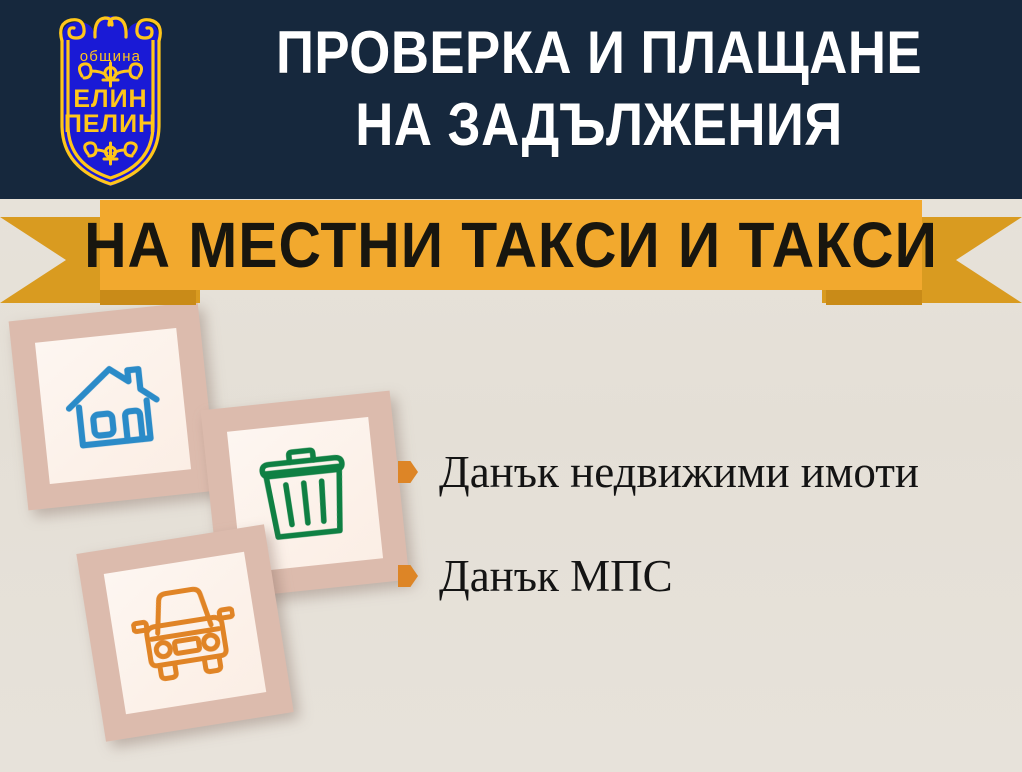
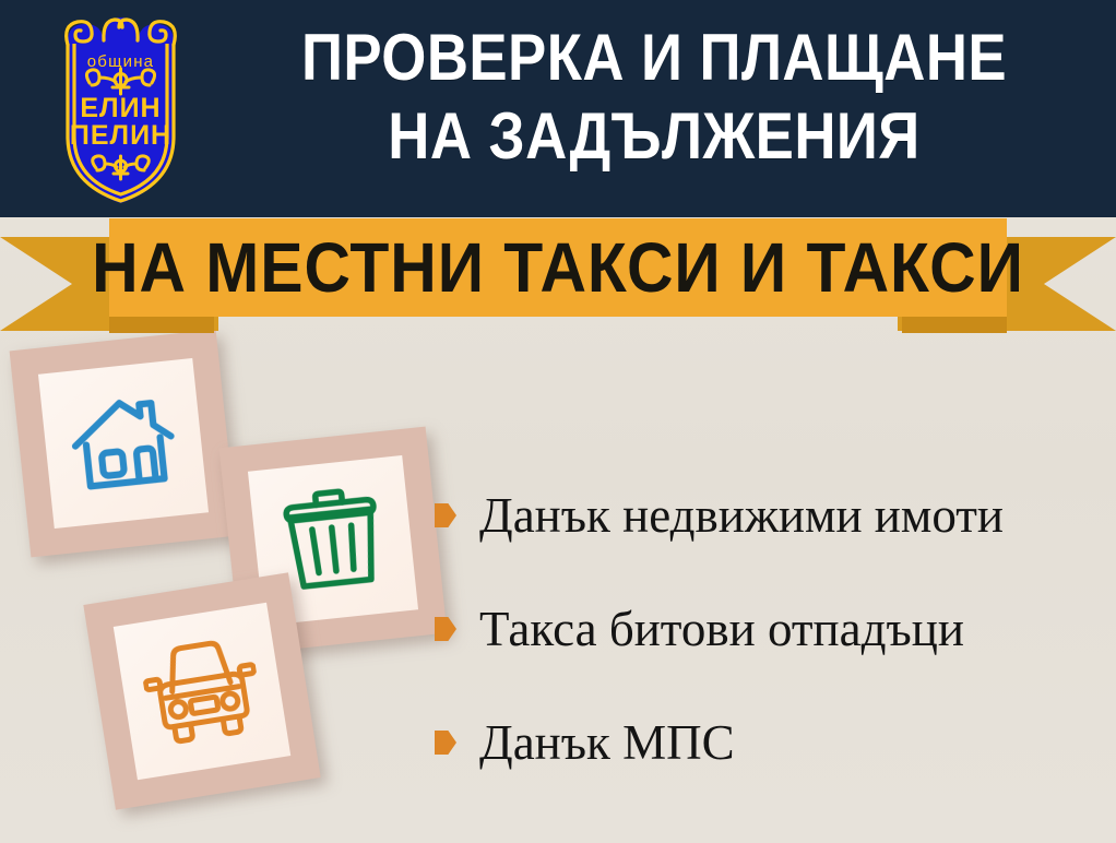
  община
  ЕЛИН
  ПЕЛИН
  ПРОВЕРКА И ПЛАЩАНЕ
  НА ЗАДЪЛЖЕНИЯ
  НА МЕСТНИ ТАКСИ И ТАКСИ
  Данък недвижими имоти
+ Такса битови отпадъци
  Данък МПС
